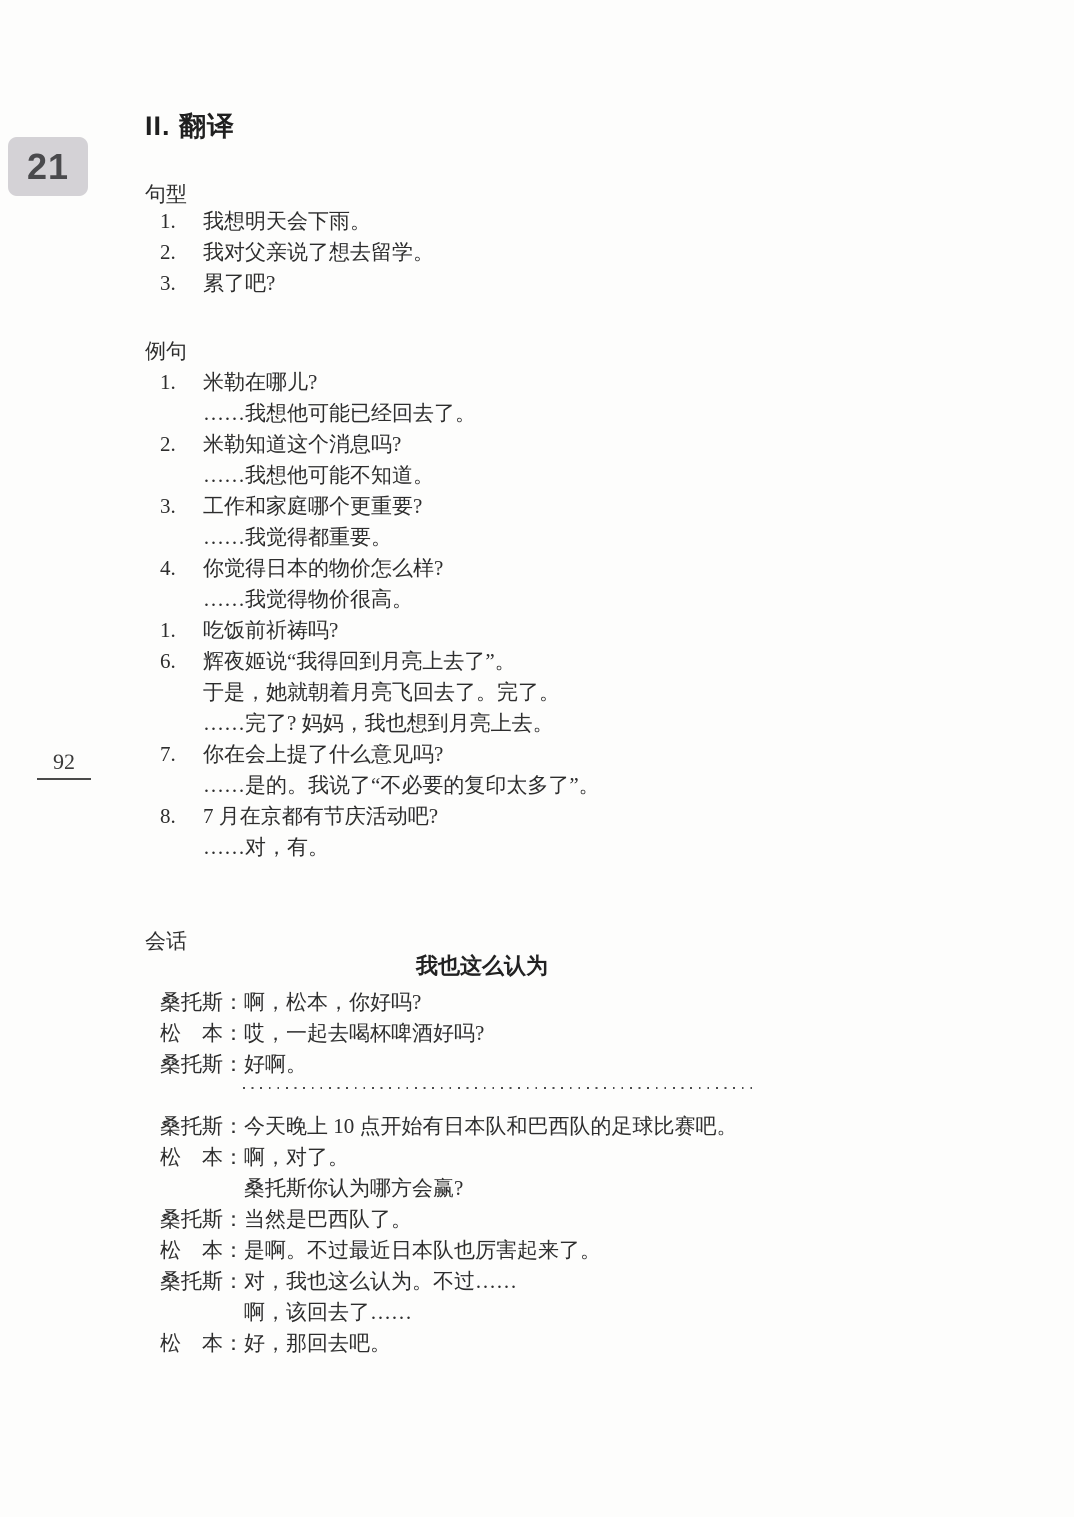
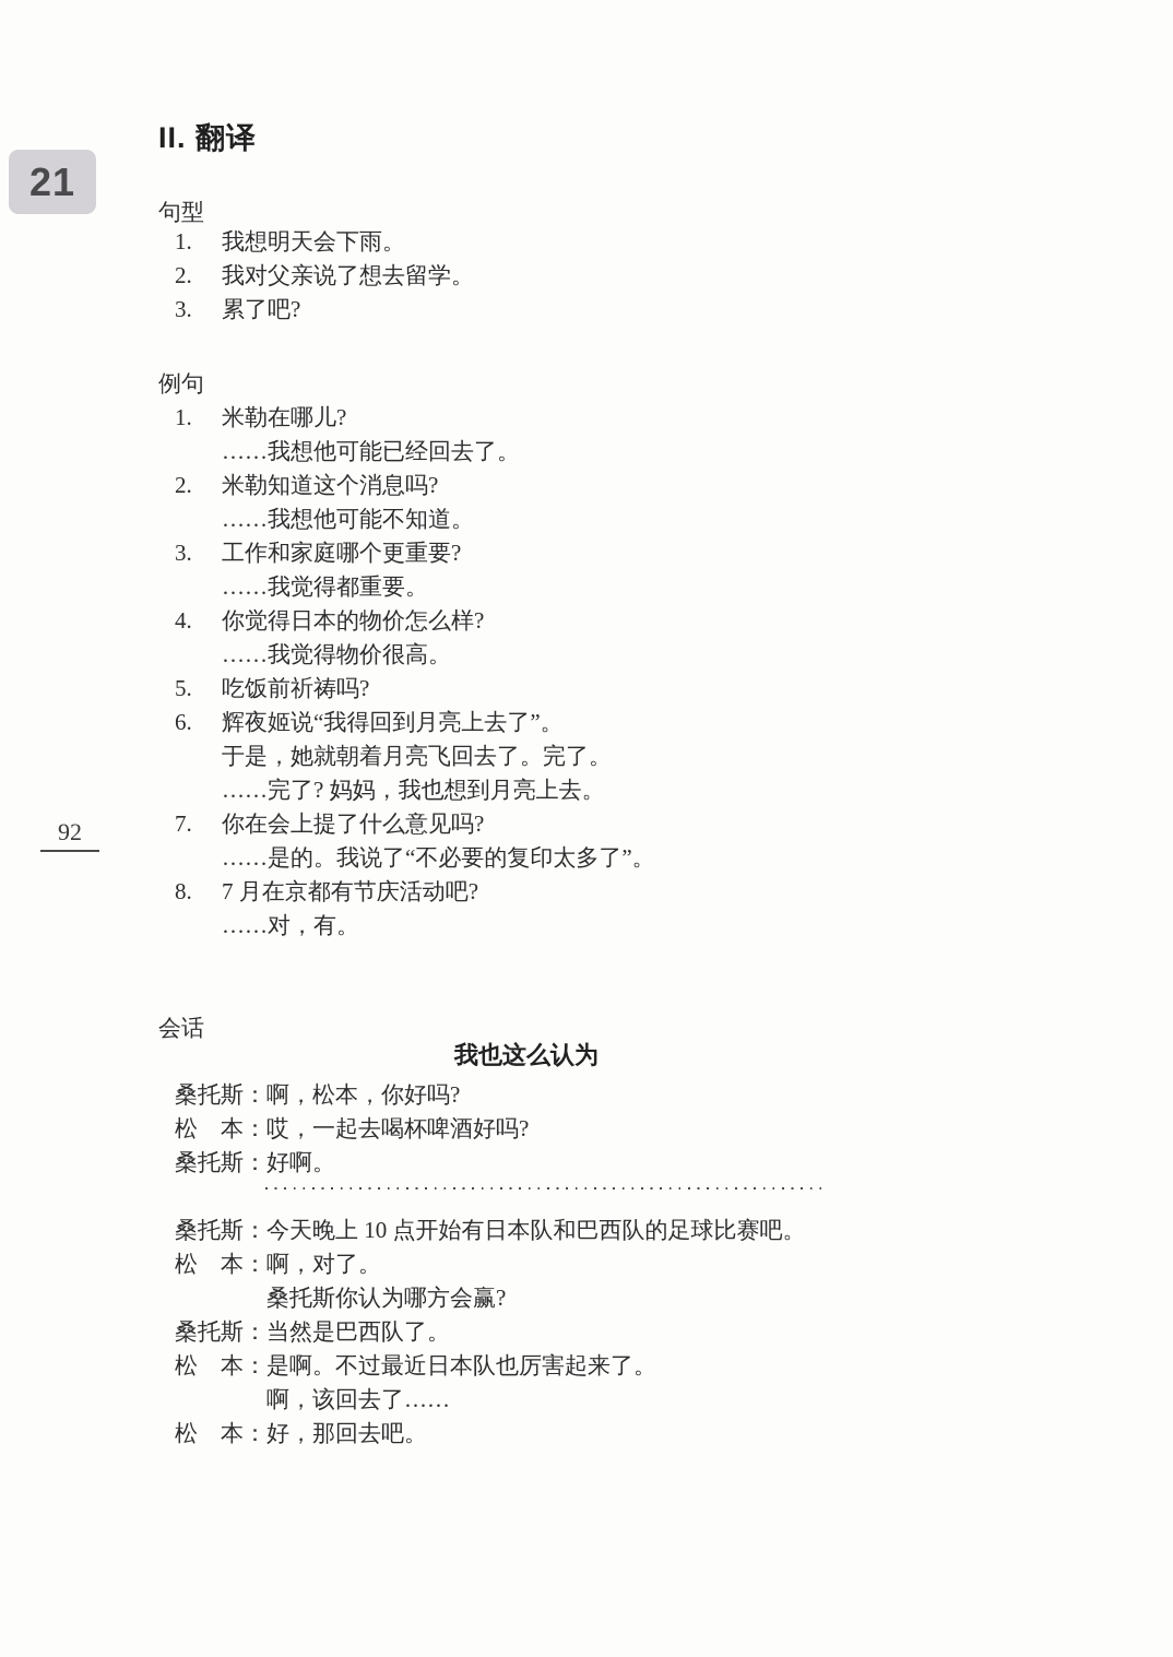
  21
  II. 翻译
  句型
  1. 我想明天会下雨。
  2. 我对父亲说了想去留学。
  3. 累了吧?
  例句
  1. 米勒在哪儿?
  ……我想他可能已经回去了。
  2. 米勒知道这个消息吗?
  ……我想他可能不知道。
  3. 工作和家庭哪个更重要?
  ……我觉得都重要。
  4. 你觉得日本的物价怎么样?
  ……我觉得物价很高。
- 1. 吃饭前祈祷吗?
+ 5. 吃饭前祈祷吗?
  6. 辉夜姬说“我得回到月亮上去了”。
  于是，她就朝着月亮飞回去了。完了。
  ……完了? 妈妈，我也想到月亮上去。
  7. 你在会上提了什么意见吗?
  ……是的。我说了“不必要的复印太多了”。
  8. 7 月在京都有节庆活动吧?
  ……对，有。
  92
  会话
  我也这么认为
  桑托斯：啊，松本，你好吗?
  松 本：哎，一起去喝杯啤酒好吗?
  桑托斯：好啊。
  桑托斯：今天晚上 10 点开始有日本队和巴西队的足球比赛吧。
  松 本：啊，对了。
  桑托斯你认为哪方会赢?
  桑托斯：当然是巴西队了。
  松 本：是啊。不过最近日本队也厉害起来了。
- 桑托斯：对，我也这么认为。不过……
  啊，该回去了……
  松 本：好，那回去吧。
